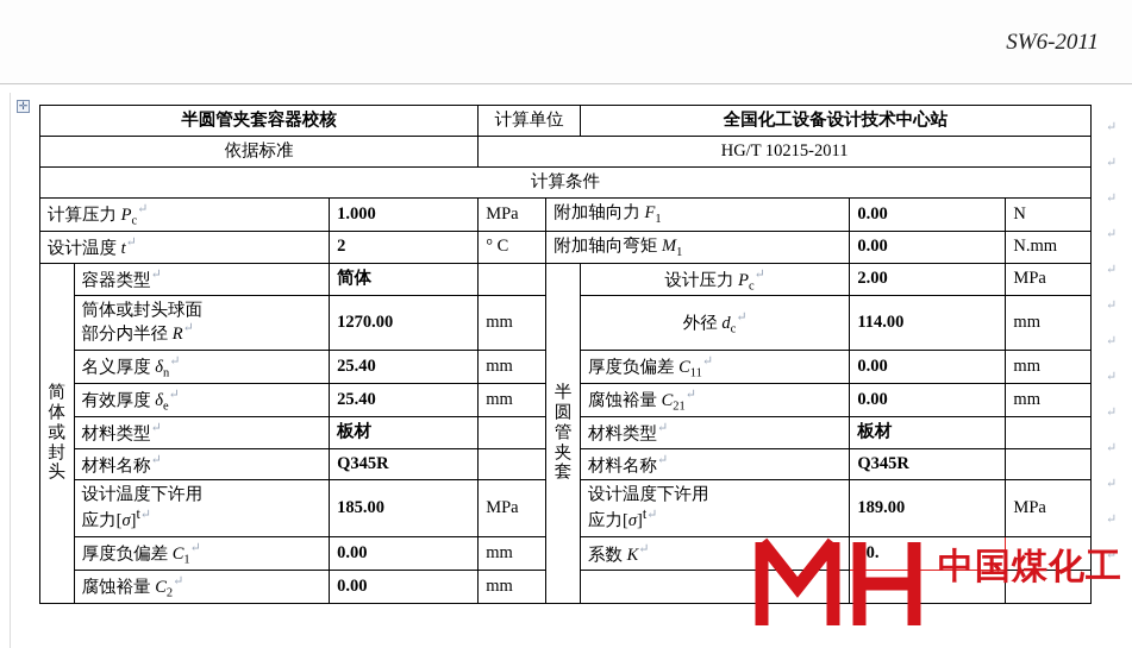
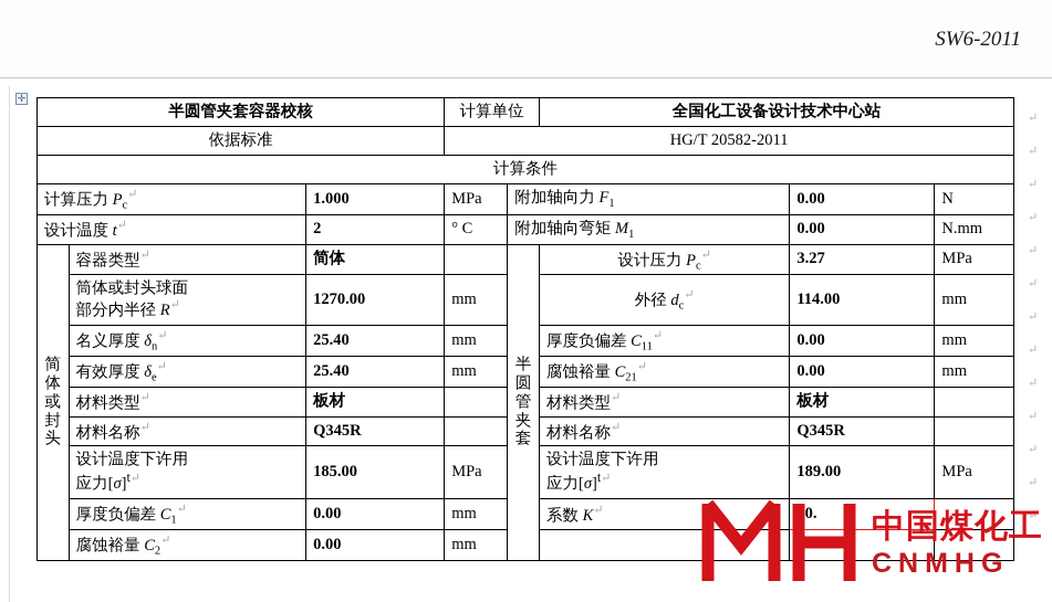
  SW6-2011
  ✛
  半圆管夹套容器校核	计算单位	全国化工设备设计技术中心站
- 依据标准	HG/T 10215-2011
+ 依据标准	HG/T 20582-2011
  计算条件
  计算压力 Pc↵	1.000	MPa	附加轴向力 F1	0.00	N
  设计温度 t↵	2	° C	附加轴向弯矩 M1	0.00	N.mm
- 简 体 或 封 头	容器类型↵	简体		半 圆 管 夹 套	设计压力 Pc↵	2.00	MPa
+ 简 体 或 封 头	容器类型↵	简体		半 圆 管 夹 套	设计压力 Pc↵	3.27	MPa
  筒体或封头球面部分内半径 R↵	1270.00	mm	外径 dc↵	114.00	mm
  名义厚度 δn↵	25.40	mm	厚度负偏差 C11↵	0.00	mm
  有效厚度 δe↵	25.40	mm	腐蚀裕量 C21↵	0.00	mm
  材料类型↵	板材		材料类型↵	板材
  材料名称↵	Q345R		材料名称↵	Q345R
  设计温度下许用应力[σ]t↵	185.00	MPa	设计温度下许用应力[σ]t↵	189.00	MPa
  厚度负偏差 C1↵	0.00	mm	系数 K↵	0.
  腐蚀裕量 C2↵	0.00	mm
  ↵
  ↵
  ↵
  ↵
  ↵
  ↵
  ↵
  ↵
  ↵
  ↵
  ↵
  ↵
  ↵
  中国煤化工
+ CNMHG
